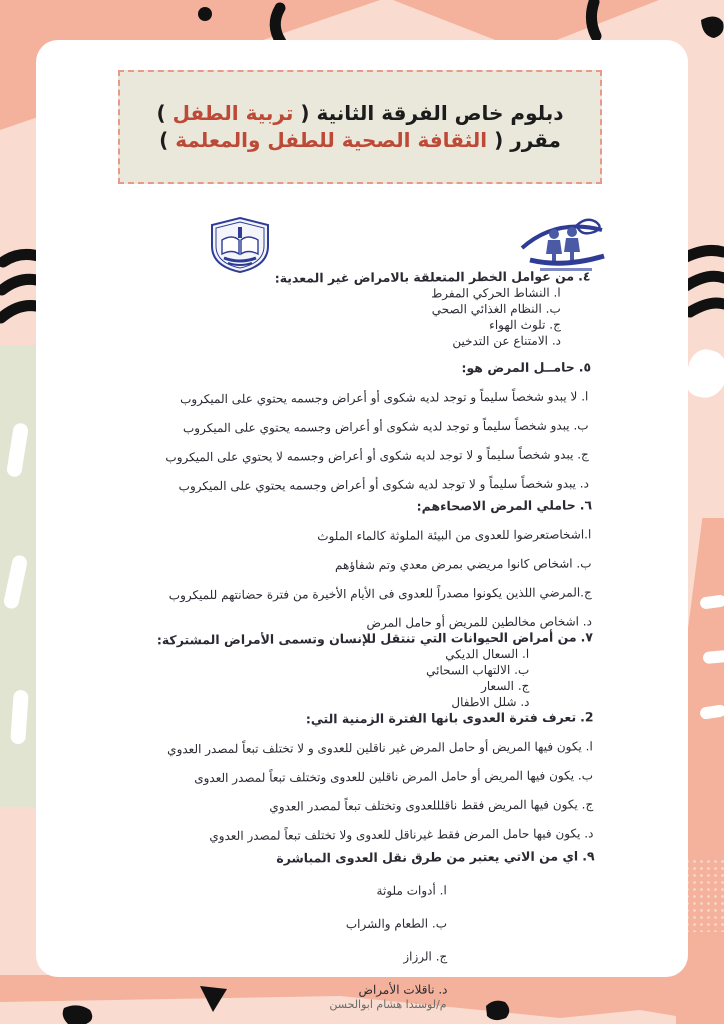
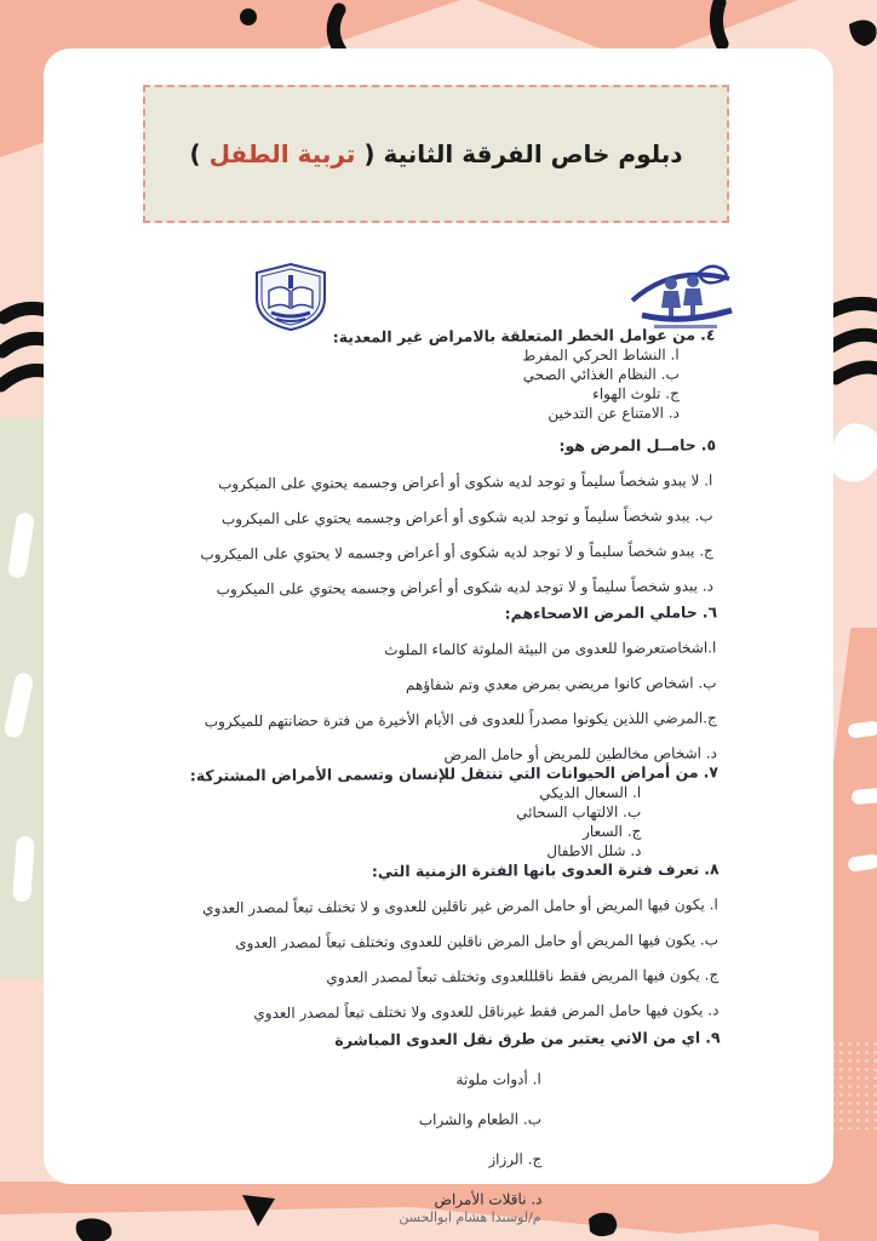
  دبلوم خاص الفرقة الثانية ( تربية الطفل )
- مقرر ( الثقافة الصحية للطفل والمعلمة )
  ٤.من عوامل الخطر المتعلقة بالامراض غير المعدية:
  ا. النشاط الحركي المفرط
  ب. النظام الغذائي الصحي
  ج. تلوث الهواء
  د. الامتناع عن التدخين
  ٥.حامــل المرض هو:
  ا. لا يبدو شخصاً سليماً و توجد لديه شكوى أو أعراض وجسمه يحتوي على الميكروب
  ب. يبدو شخصاً سليماً و توجد لديه شكوى أو أعراض وجسمه يحتوي على الميكروب
  ج. يبدو شخصاً سليماً و لا توجد لديه شكوى أو أعراض وجسمه لا يحتوي على الميكروب
  د. يبدو شخصاً سليماً و لا توجد لديه شكوى أو أعراض وجسمه يحتوي على الميكروب
  ٦.حاملي المرض الاصحاءهم:
  ا.اشخاصتعرضوا للعدوى من البيئة الملوثة كالماء الملوث
  ب. اشخاص كانوا مريضي بمرض معدي وتم شفاؤهم
  ج.المرضي اللذين يكونوا مصدراً للعدوى فى الأيام الأخيرة من فترة حضانتهم للميكروب
  د. اشخاص مخالطين للمريض أو حامل المرض
  ٧.من أمراض الحيوانات التي تنتقل للإنسان وتسمى الأمراض المشتركة:
  ا. السعال الديكي
  ب. الالتهاب السحائي
  ج. السعار
  د. شلل الاطفال
- 2.تعرف فترة العدوى بانها الفترة الزمنية التي:
+ ٨.تعرف فترة العدوى بانها الفترة الزمنية التي:
  ا. يكون فيها المريض أو حامل المرض غير ناقلين للعدوى و لا تختلف تبعاً لمصدر العدوي
  ب. يكون فيها المريض أو حامل المرض ناقلين للعدوى وتختلف تبعاً لمصدر العدوى
  ج. يكون فيها المريض فقط ناقلللعدوى وتختلف تبعاً لمصدر العدوي
  د. يكون فيها حامل المرض فقط غيرناقل للعدوى ولا تختلف تبعاً لمصدر العدوي
  ٩.اي من الاتي يعتبر من طرق نقل العدوى المباشرة
  ا. أدوات ملوثة
  ب. الطعام والشراب
  ج. الرزاز
  د. ناقلات الأمراض
  م/لوسندا هشام ابوالحسن
